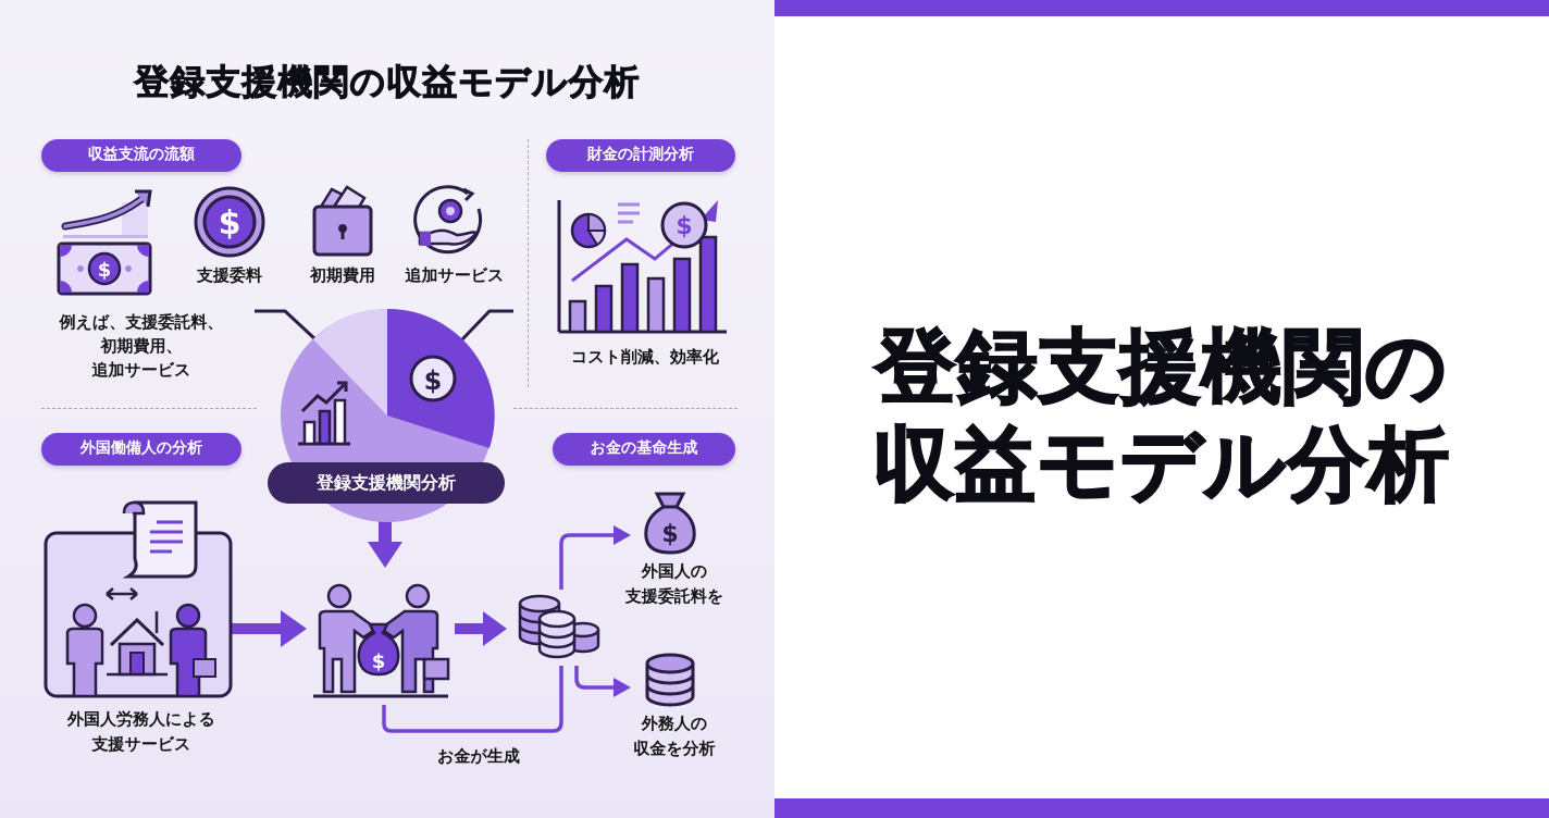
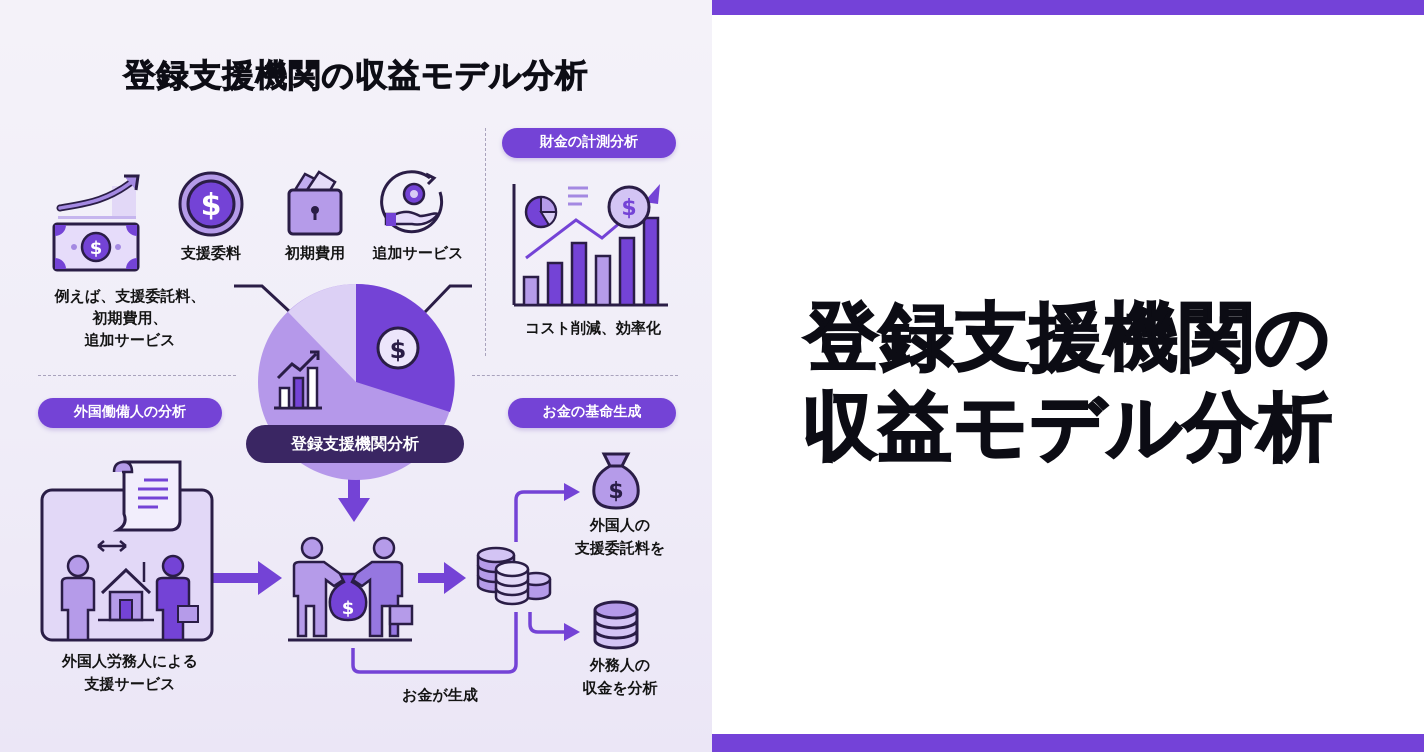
  登録支援機関の収益モデル分析
- 収益支流の流額
  財金の計測分析
  外国働備人の分析
  お金の基命生成
  $
  $
  支援委料
  初期費用
  追加サービス
  例えば、支援委託料、
  初期費用、
  追加サービス
  $
  コスト削減、効率化
  $
  登録支援機関分析
  外国人労務人による
  支援サービス
  $
  お金が生成
  $
  外国人の
  支援委託料を
  外務人の
  収金を分析
  登録支援機関の
  収益モデル分析
